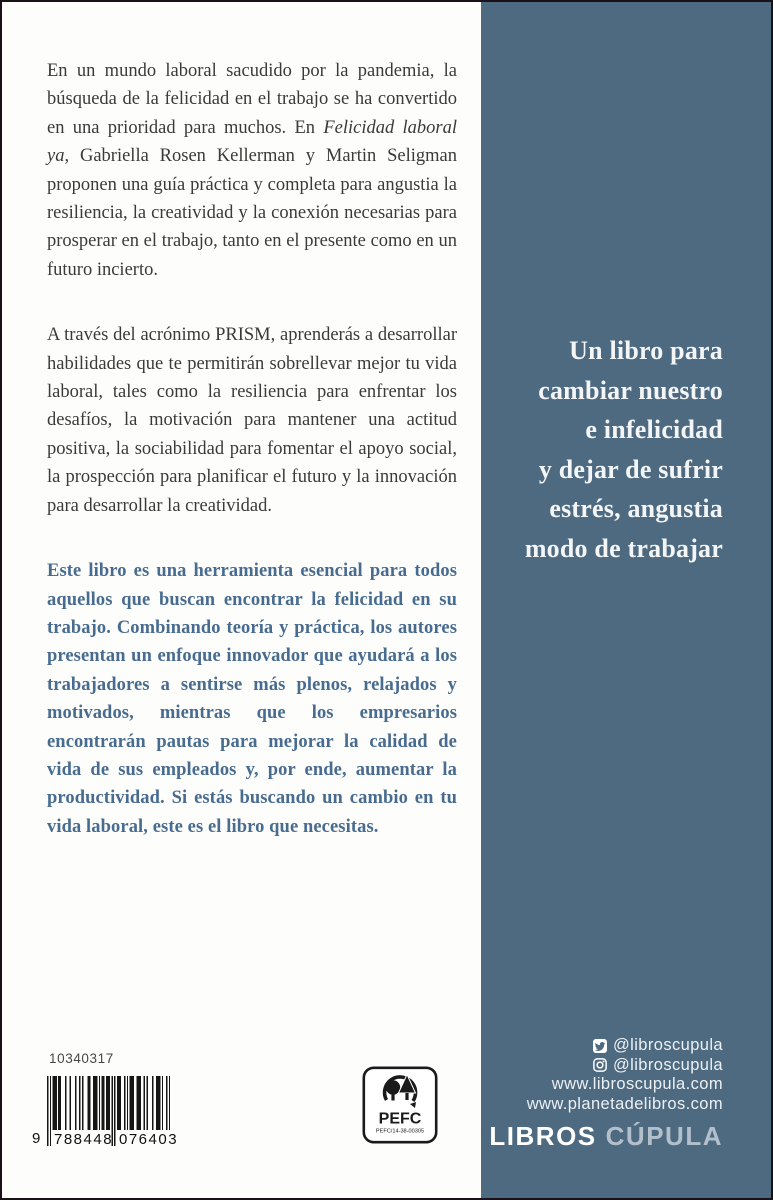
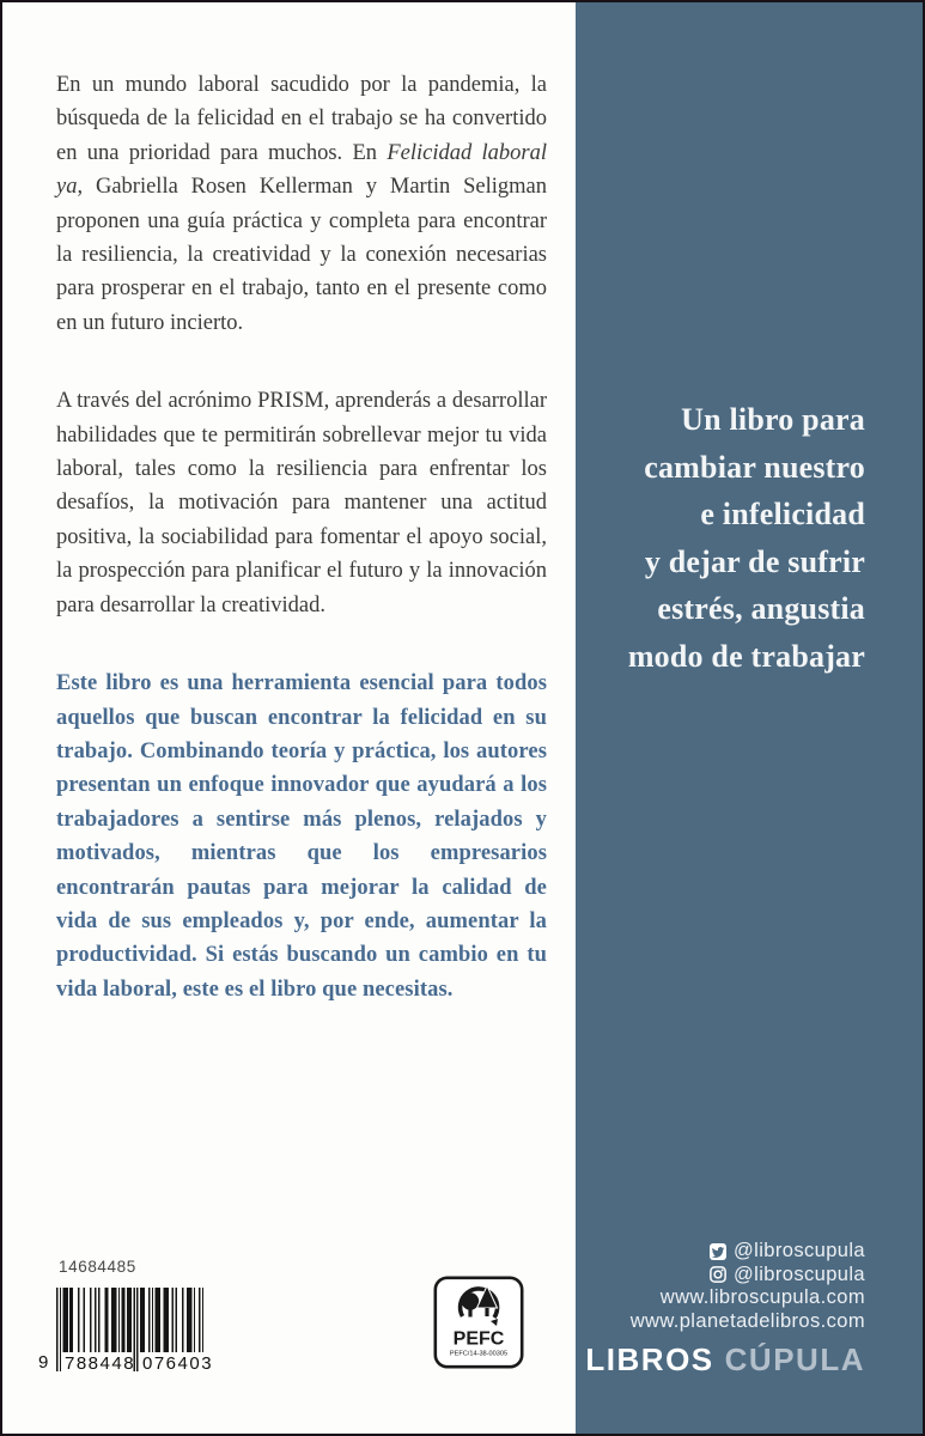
- En un mundo laboral sacudido por la pandemia, la búsqueda de la felicidad en el trabajo se ha convertido en una prioridad para muchos. En Felicidad laboral ya, Gabriella Rosen Kellerman y Martin Seligman proponen una guía práctica y completa para angustia la resiliencia, la creatividad y la conexión necesarias para prosperar en el trabajo, tanto en el presente como en un futuro incierto.
+ En un mundo laboral sacudido por la pandemia, la búsqueda de la felicidad en el trabajo se ha convertido en una prioridad para muchos. En Felicidad laboral ya, Gabriella Rosen Kellerman y Martin Seligman proponen una guía práctica y completa para encontrar la resiliencia, la creatividad y la conexión necesarias para prosperar en el trabajo, tanto en el presente como en un futuro incierto.
  A través del acrónimo PRISM, aprenderás a desarrollar habilidades que te permitirán sobrellevar mejor tu vida laboral, tales como la resiliencia para enfrentar los desafíos, la motivación para mantener una actitud positiva, la sociabilidad para fomentar el apoyo social, la prospección para planificar el futuro y la innovación para desarrollar la creatividad.
  Este libro es una herramienta esencial para todos aquellos que buscan encontrar la felicidad en su trabajo. Combinando teoría y práctica, los autores presentan un enfoque innovador que ayudará a los trabajadores a sentirse más plenos, relajados y motivados, mientras que los empresarios encontrarán pautas para mejorar la calidad de vida de sus empleados y, por ende, aumentar la productividad. Si estás buscando un cambio en tu vida laboral, este es el libro que necesitas.
- 10340317
+ 14684485
  9
  788448
  076403
  PEFC
  Un libro para
  cambiar nuestro
  e infelicidad
  y dejar de sufrir
  estrés, angustia
  modo de trabajar
  @libroscupula
  @libroscupula
  www.libroscupula.com
  www.planetadelibros.com
  LIBROS CÚPULA
